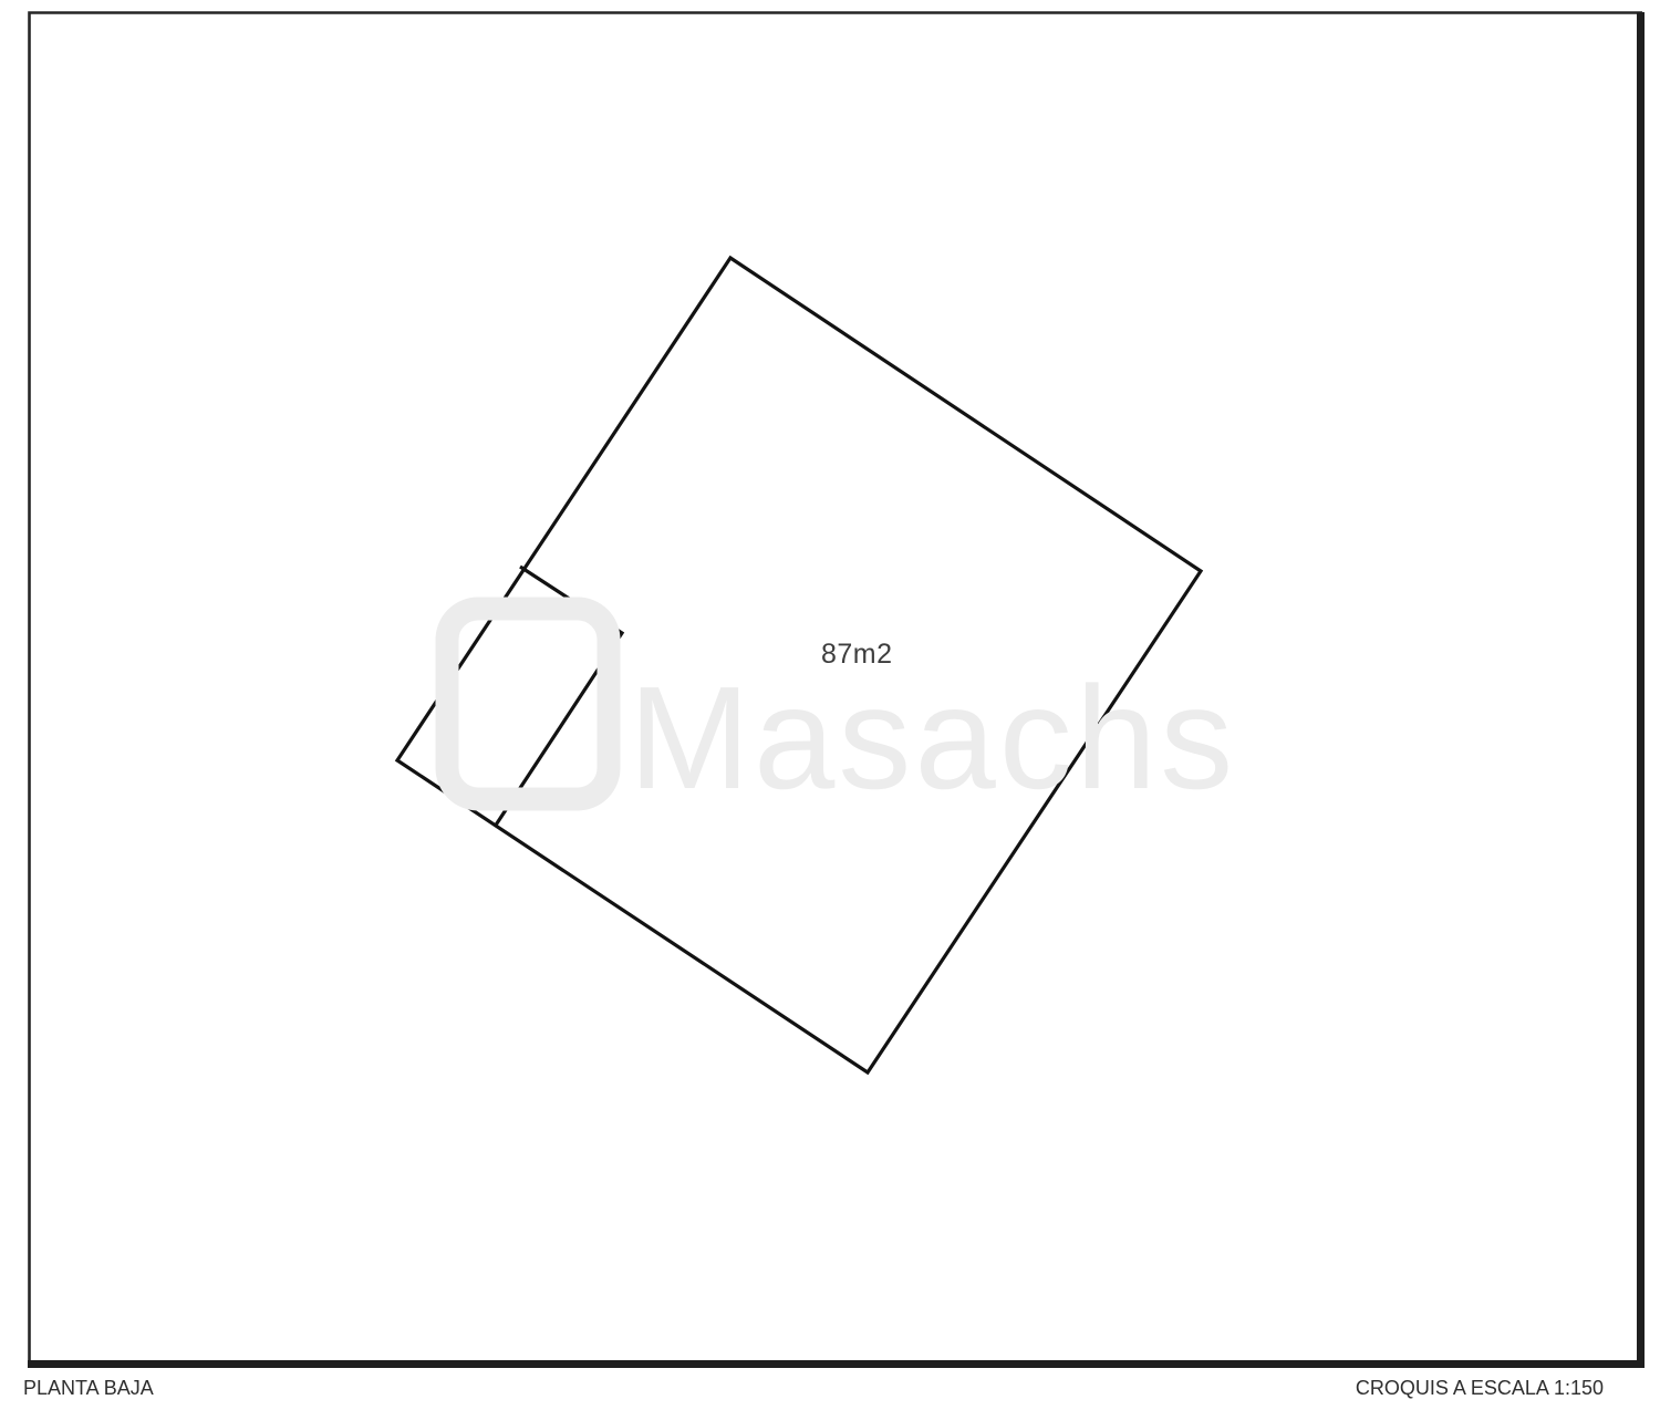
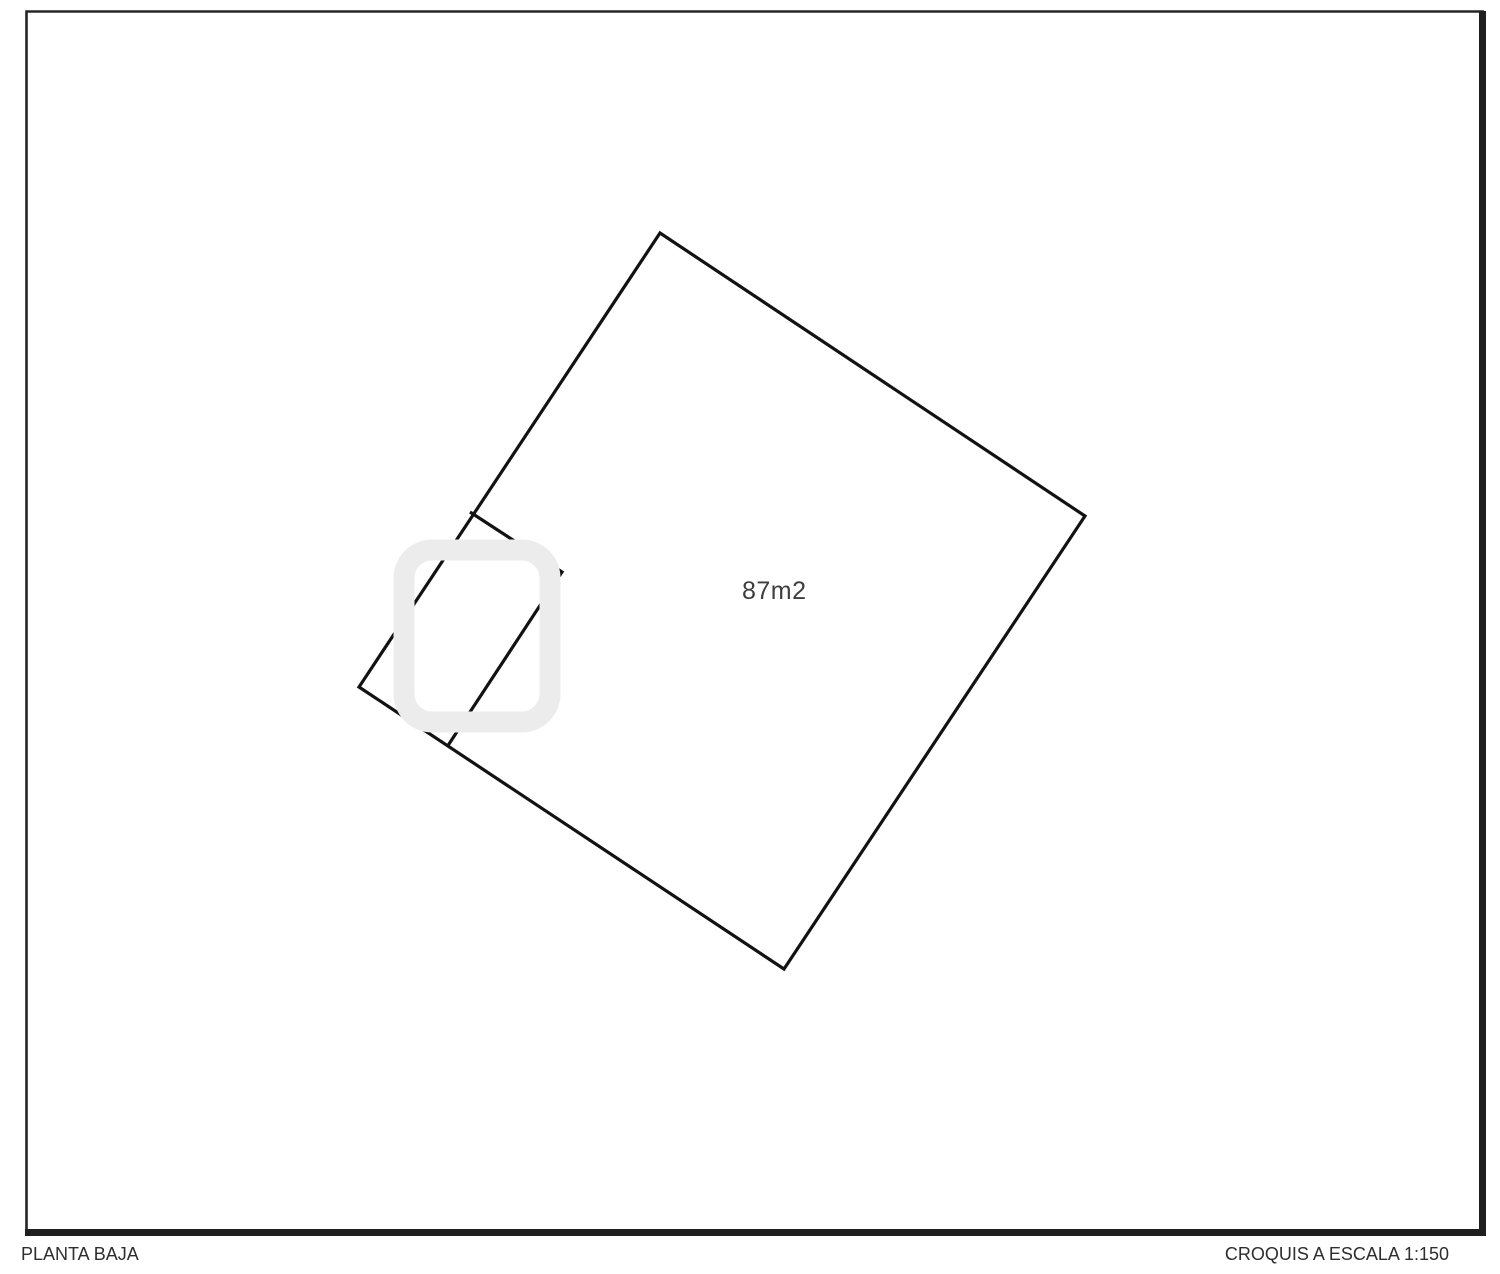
- Masachs
  87m2
  PLANTA BAJA
  CROQUIS A ESCALA 1:150
